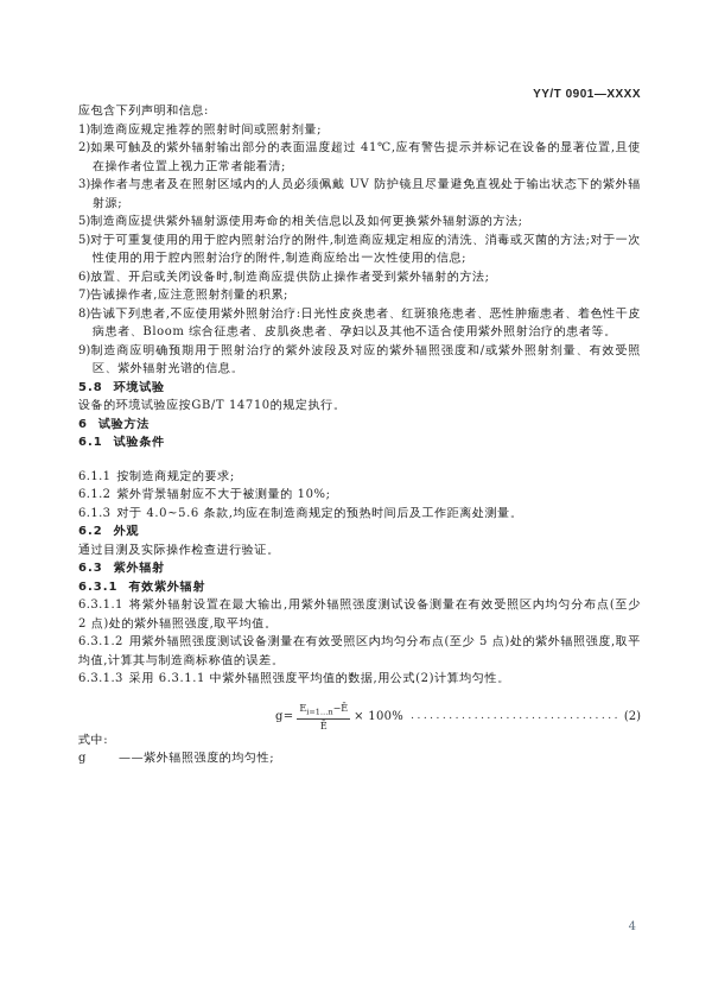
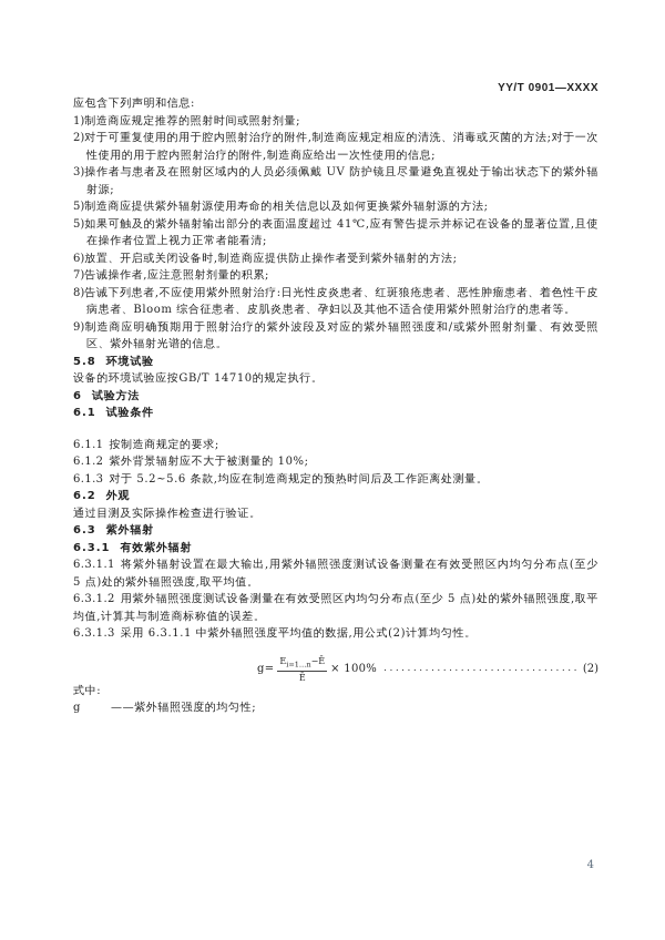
  YY/T 0901—XXXX
  应包含下列声明和信息:
  1)制造商应规定推荐的照射时间或照射剂量;
- 2)如果可触及的紫外辐射输出部分的表面温度超过 41℃,应有警告提示并标记在设备的显著位置,且使在操作者位置上视力正常者能看清;
+ 2)对于可重复使用的用于腔内照射治疗的附件,制造商应规定相应的清洗、消毒或灭菌的方法;对于一次性使用的用于腔内照射治疗的附件,制造商应给出一次性使用的信息;
  3)操作者与患者及在照射区域内的人员必须佩戴 UV 防护镜且尽量避免直视处于输出状态下的紫外辐射源;
  5)制造商应提供紫外辐射源使用寿命的相关信息以及如何更换紫外辐射源的方法;
- 5)对于可重复使用的用于腔内照射治疗的附件,制造商应规定相应的清洗、消毒或灭菌的方法;对于一次性使用的用于腔内照射治疗的附件,制造商应给出一次性使用的信息;
+ 5)如果可触及的紫外辐射输出部分的表面温度超过 41℃,应有警告提示并标记在设备的显著位置,且使在操作者位置上视力正常者能看清;
  6)放置、开启或关闭设备时,制造商应提供防止操作者受到紫外辐射的方法;
  7)告诫操作者,应注意照射剂量的积累;
  8)告诫下列患者,不应使用紫外照射治疗:日光性皮炎患者、红斑狼疮患者、恶性肿瘤患者、着色性干皮病患者、Bloom 综合征患者、皮肌炎患者、孕妇以及其他不适合使用紫外照射治疗的患者等。
  9)制造商应明确预期用于照射治疗的紫外波段及对应的紫外辐照强度和/或紫外照射剂量、有效受照区、紫外辐射光谱的信息。
  5.8 环境试验
  设备的环境试验应按GB/T 14710的规定执行。
  6 试验方法
  6.1 试验条件
  6.1.1 按制造商规定的要求;
  6.1.2 紫外背景辐射应不大于被测量的 10%;
- 6.1.3 对于 4.0~5.6 条款,均应在制造商规定的预热时间后及工作距离处测量。
+ 6.1.3 对于 5.2~5.6 条款,均应在制造商规定的预热时间后及工作距离处测量。
  6.2 外观
  通过目测及实际操作检查进行验证。
  6.3 紫外辐射
  6.3.1 有效紫外辐射
- 6.3.1.1 将紫外辐射设置在最大输出,用紫外辐照强度测试设备测量在有效受照区内均匀分布点(至少 2 点)处的紫外辐照强度,取平均值。
+ 6.3.1.1 将紫外辐射设置在最大输出,用紫外辐照强度测试设备测量在有效受照区内均匀分布点(至少 5 点)处的紫外辐照强度,取平均值。
  6.3.1.2 用紫外辐照强度测试设备测量在有效受照区内均匀分布点(至少 5 点)处的紫外辐照强度,取平均值,计算其与制造商标称值的误差。
  6.3.1.3 采用 6.3.1.1 中紫外辐照强度平均值的数据,用公式(2)计算均匀性。
  g
  =
  Ei=1…n−Ē
  Ē
  × 100%
  (2)
  式中:
  g ——紫外辐照强度的均匀性;
  4
